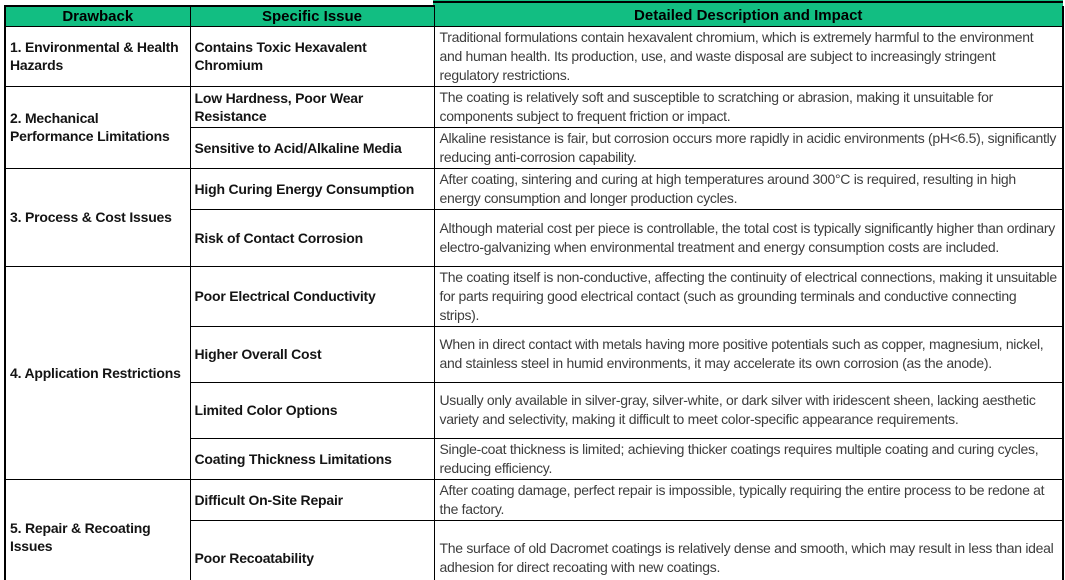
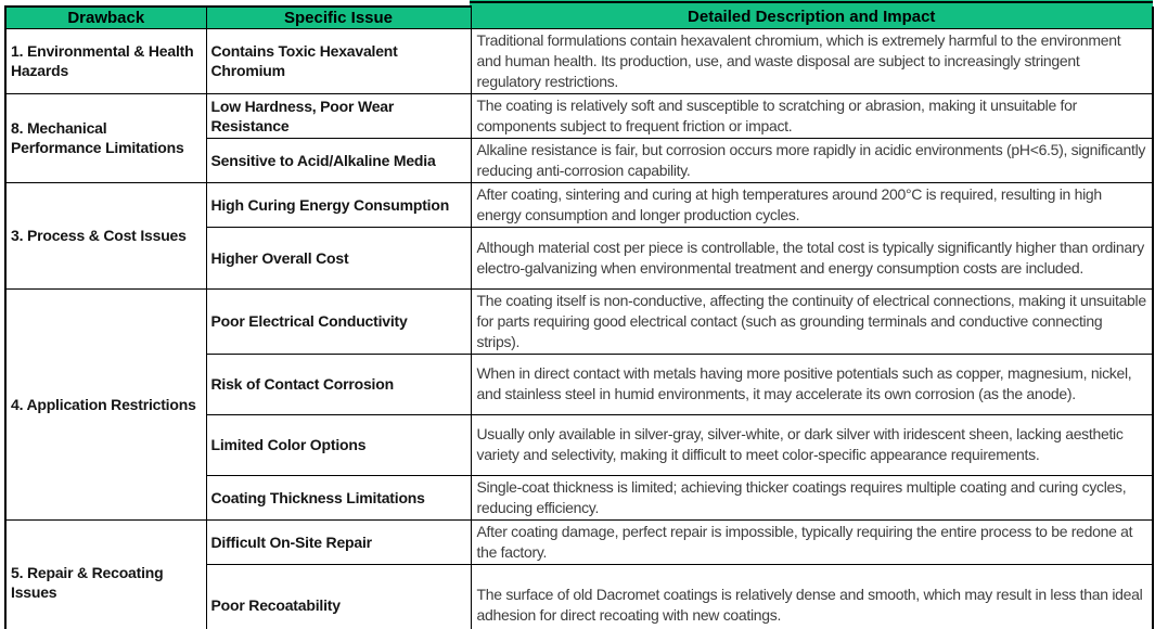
  Drawback	Specific Issue	Detailed Description and Impact
  1. Environmental & Health Hazards	Contains Toxic Hexavalent Chromium	Traditional formulations contain hexavalent chromium, which is extremely harmful to the environment and human health. Its production, use, and waste disposal are subject to increasingly stringent regulatory restrictions.
- 2. Mechanical Performance Limitations	Low Hardness, Poor Wear Resistance	The coating is relatively soft and susceptible to scratching or abrasion, making it unsuitable for components subject to frequent friction or impact.
+ 8. Mechanical Performance Limitations	Low Hardness, Poor Wear Resistance	The coating is relatively soft and susceptible to scratching or abrasion, making it unsuitable for components subject to frequent friction or impact.
  Sensitive to Acid/Alkaline Media	Alkaline resistance is fair, but corrosion occurs more rapidly in acidic environments (pH<6.5), significantly reducing anti-corrosion capability.
- 3. Process & Cost Issues	High Curing Energy Consumption	After coating, sintering and curing at high temperatures around 300°C is required, resulting in high energy consumption and longer production cycles.
+ 3. Process & Cost Issues	High Curing Energy Consumption	After coating, sintering and curing at high temperatures around 200°C is required, resulting in high energy consumption and longer production cycles.
- Risk of Contact Corrosion	Although material cost per piece is controllable, the total cost is typically significantly higher than ordinary electro-galvanizing when environmental treatment and energy consumption costs are included.
+ Higher Overall Cost	Although material cost per piece is controllable, the total cost is typically significantly higher than ordinary electro-galvanizing when environmental treatment and energy consumption costs are included.
  4. Application Restrictions	Poor Electrical Conductivity	The coating itself is non-conductive, affecting the continuity of electrical connections, making it unsuitable for parts requiring good electrical contact (such as grounding terminals and conductive connecting strips).
- Higher Overall Cost	When in direct contact with metals having more positive potentials such as copper, magnesium, nickel, and stainless steel in humid environments, it may accelerate its own corrosion (as the anode).
+ Risk of Contact Corrosion	When in direct contact with metals having more positive potentials such as copper, magnesium, nickel, and stainless steel in humid environments, it may accelerate its own corrosion (as the anode).
  Limited Color Options	Usually only available in silver-gray, silver-white, or dark silver with iridescent sheen, lacking aesthetic variety and selectivity, making it difficult to meet color-specific appearance requirements.
  Coating Thickness Limitations	Single-coat thickness is limited; achieving thicker coatings requires multiple coating and curing cycles, reducing efficiency.
  5. Repair & Recoating Issues	Difficult On-Site Repair	After coating damage, perfect repair is impossible, typically requiring the entire process to be redone at the factory.
  Poor Recoatability	The surface of old Dacromet coatings is relatively dense and smooth, which may result in less than ideal adhesion for direct recoating with new coatings.
